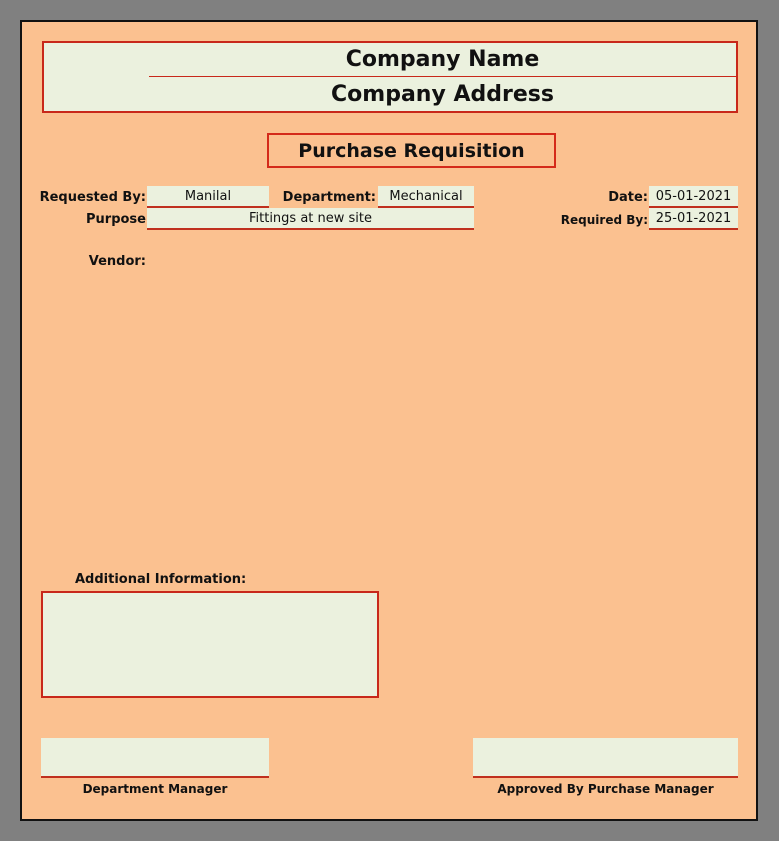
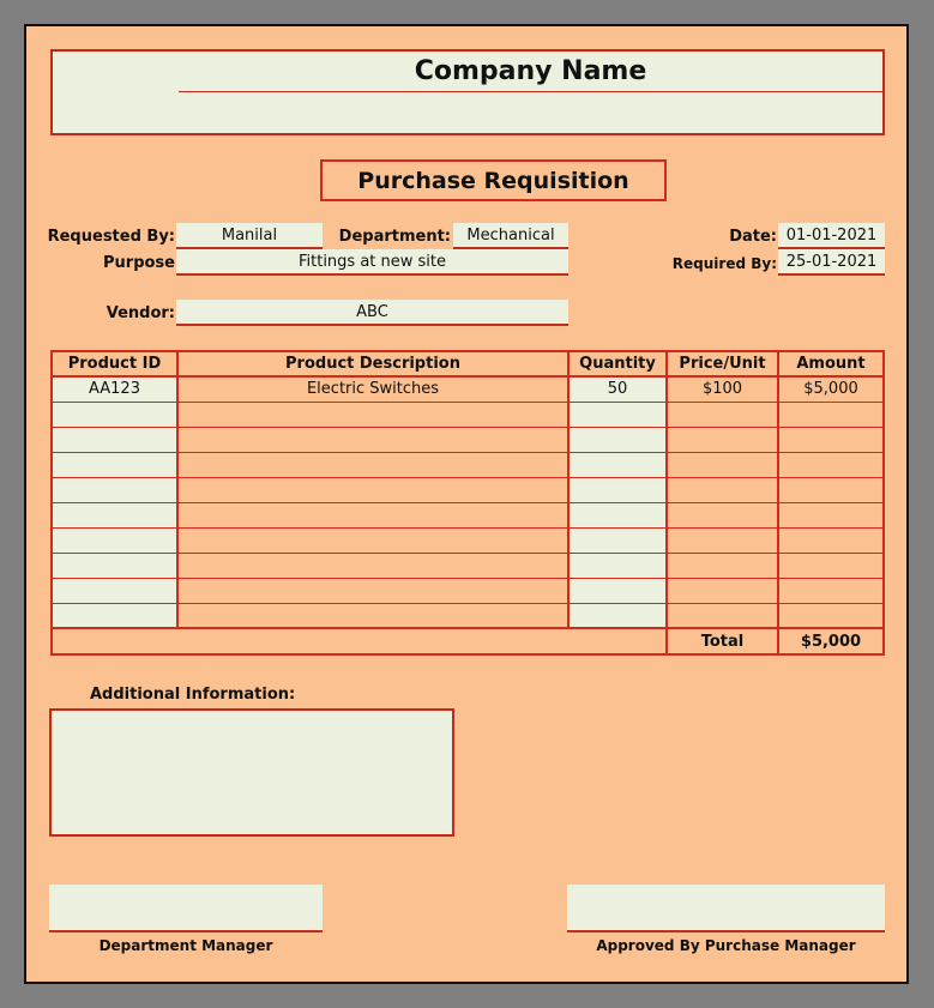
  Company Name
- Company Address
  Purchase Requisition
  Requested By:
  Manilal
  Department:
  Mechanical
  Date:
- 05-01-2021
+ 01-01-2021
  Purpose
  Fittings at new site
  Required By:
  25-01-2021
  Vendor:
+ ABC
+ Product ID	Product Description	Quantity	Price/Unit	Amount
+ AA123	Electric Switches	50	$100	$5,000
+ 	Total	$5,000
  Additional Information:
  Department Manager
  Approved By Purchase Manager
